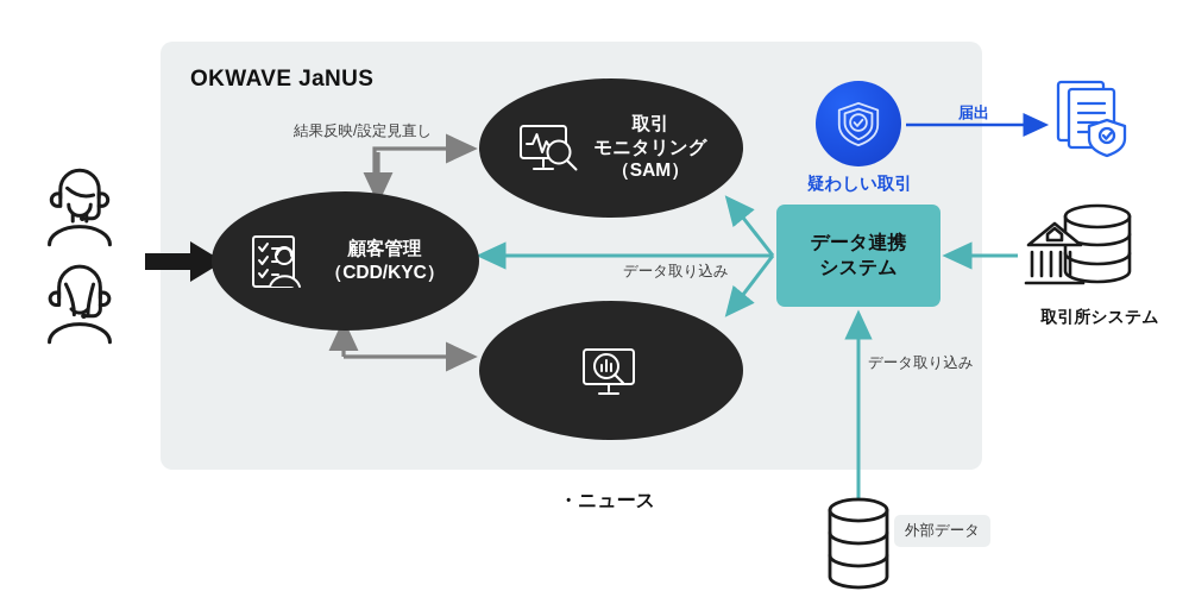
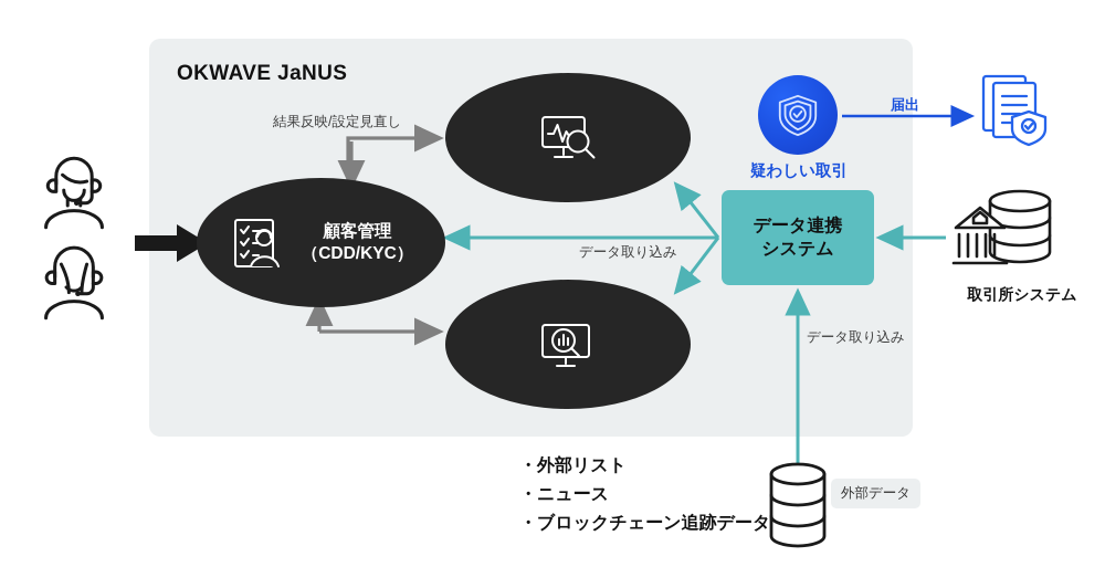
  OKWAVE JaNUS
- 取引
- モニタリング
- （SAM）
  顧客管理
  （CDD/KYC）
  データ連携
  システム
  疑わしい取引
  取引所システム
  外部データ
+ ・外部リスト
  ・ニュース
+ ・ブロックチェーン追跡データ
  結果反映/設定見直し
  データ取り込み
  データ取り込み
  届出
